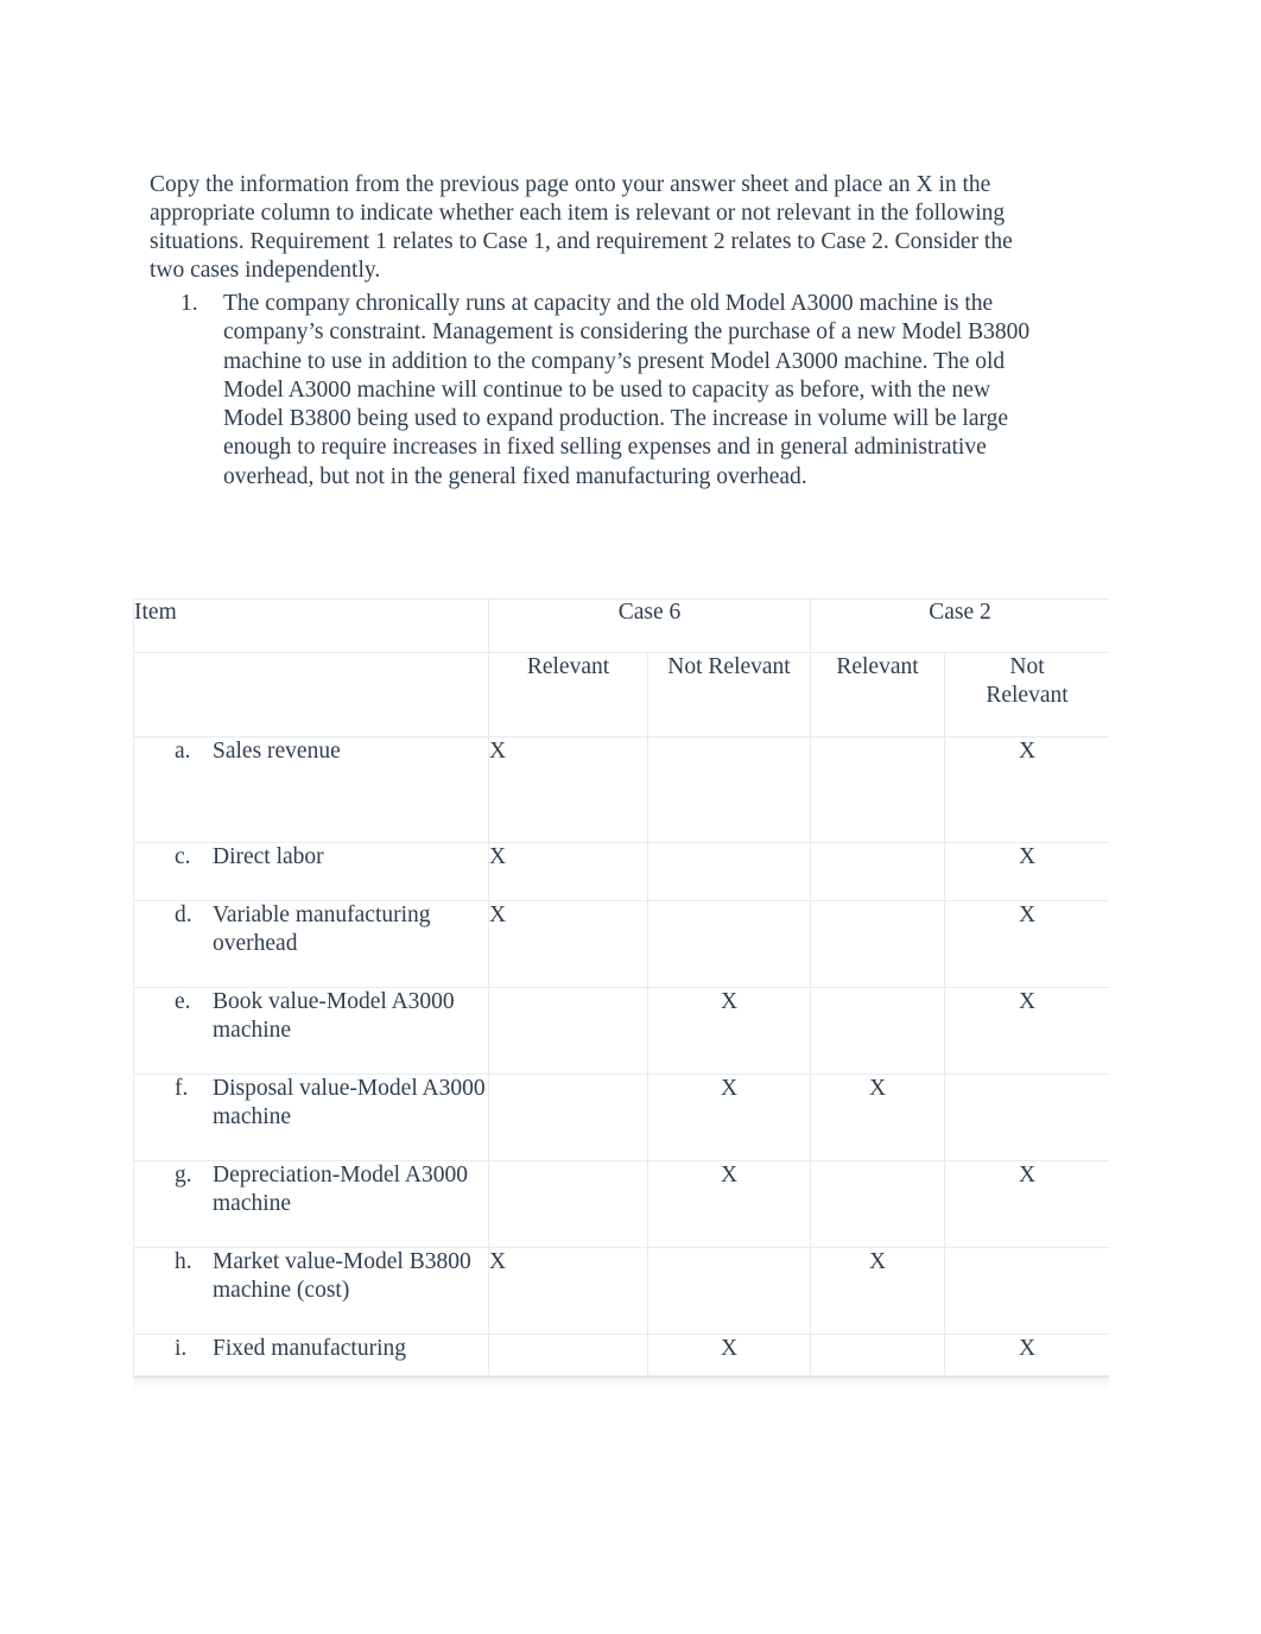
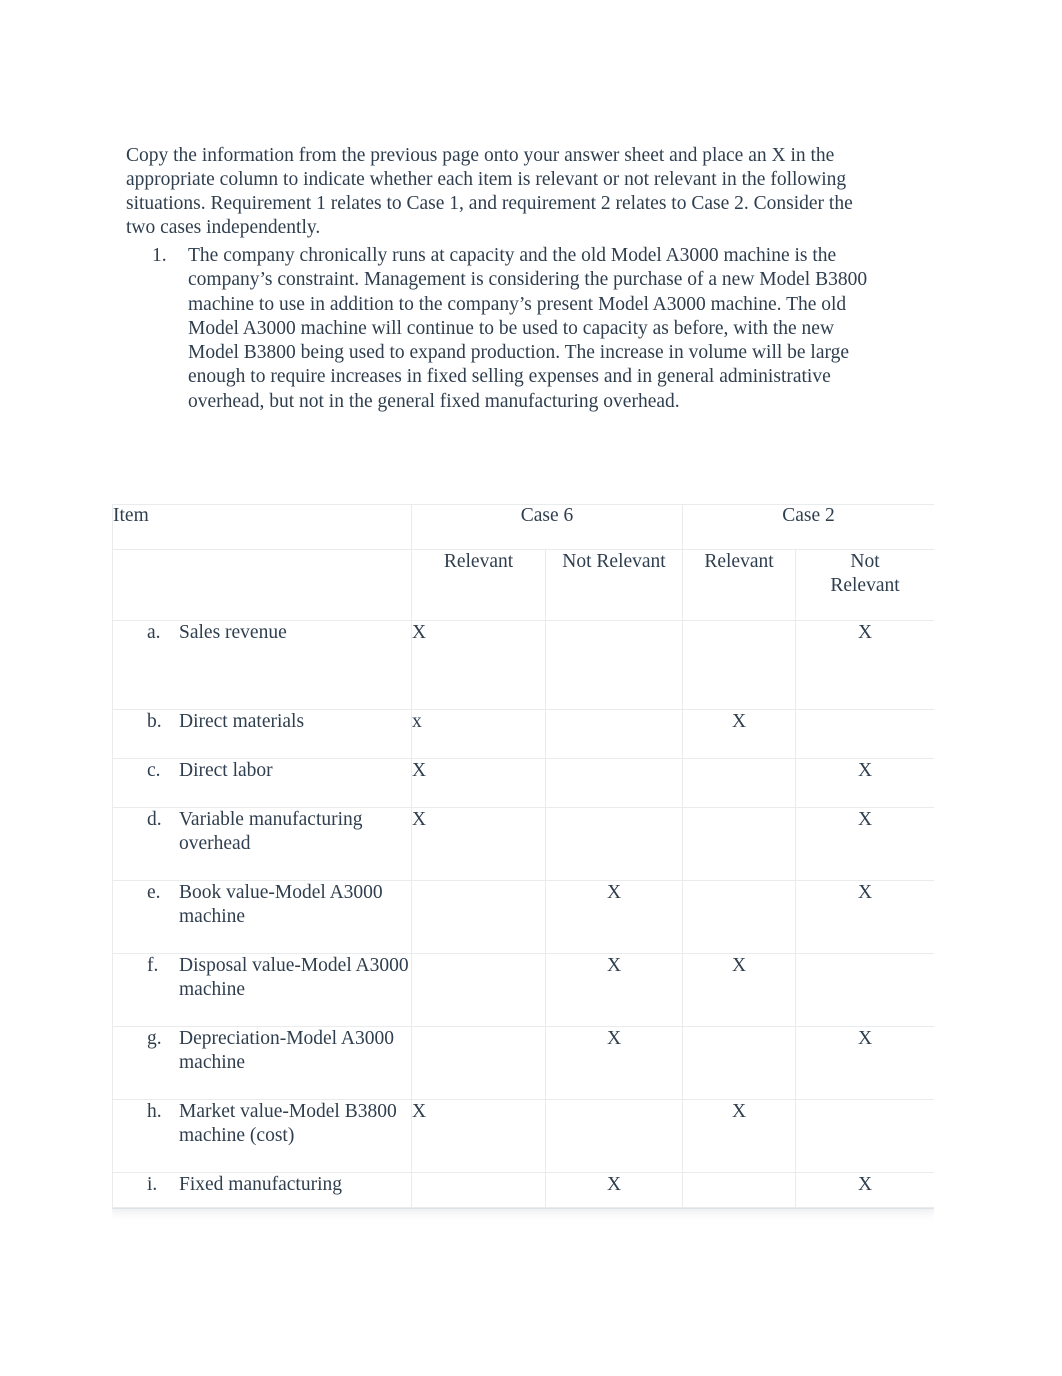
  Copy the information from the previous page onto your answer sheet and place an X in the appropriate column to indicate whether each item is relevant or not relevant in the following situations. Requirement 1 relates to Case 1, and requirement 2 relates to Case 2. Consider the two cases independently.
  1.
  The company chronically runs at capacity and the old Model A3000 machine is the company’s constraint. Management is considering the purchase of a new Model B3800 machine to use in addition to the company’s present Model A3000 machine. The old Model A3000 machine will continue to be used to capacity as before, with the new Model B3800 being used to expand production. The increase in volume will be large enough to require increases in fixed selling expenses and in general administrative overhead, but not in the general fixed manufacturing overhead.
  Item	Case 6	Case 2
  	Relevant	Not Relevant	Relevant	Not Relevant
  a. Sales revenue	X			X
+ b. Direct materials	x		X
  c. Direct labor	X			X
  d. Variable manufacturing overhead	X			X
  e. Book value-Model A3000 machine		X		X
  f. Disposal value-Model A3000 machine		X	X
  g. Depreciation-Model A3000 machine		X		X
  h. Market value-Model B3800 machine (cost)	X		X
  i. Fixed manufacturing		X		X
